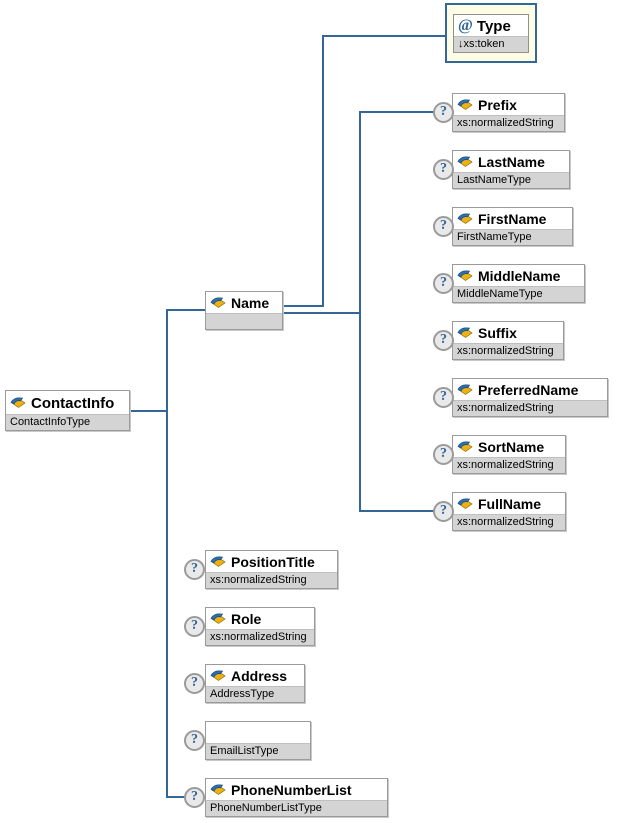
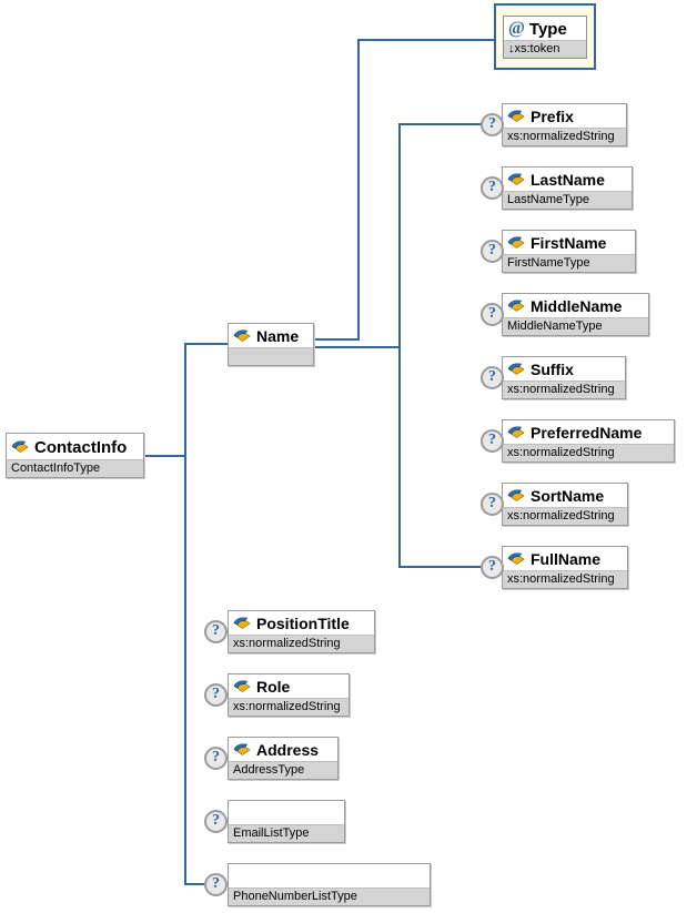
  @
  Type
  ↓xs:token
  ContactInfo
  ContactInfoType
  Name
  ?
  Prefix
  xs:normalizedString
  ?
  LastName
  LastNameType
  ?
  FirstName
  FirstNameType
  ?
  MiddleName
  MiddleNameType
  ?
  Suffix
  xs:normalizedString
  ?
  PreferredName
  xs:normalizedString
  ?
  SortName
  xs:normalizedString
  ?
  FullName
  xs:normalizedString
  ?
  PositionTitle
  xs:normalizedString
  ?
  Role
  xs:normalizedString
  ?
  Address
  AddressType
  ?
  EmailListType
  ?
- PhoneNumberList
  PhoneNumberListType
